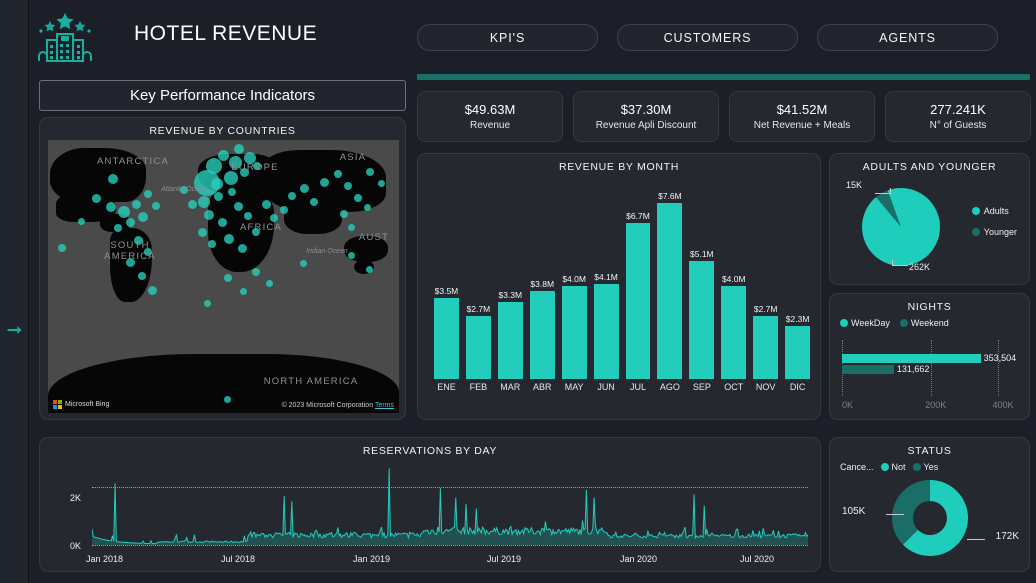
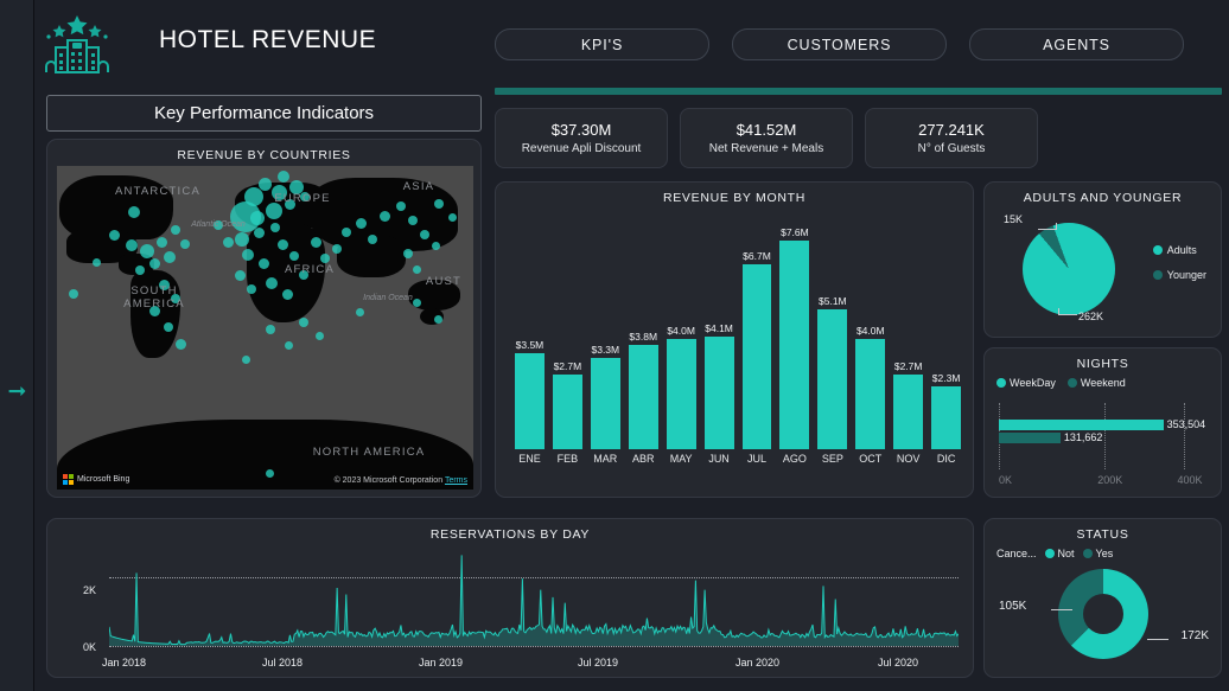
  ➞
  HOTEL REVENUE
  KPI'S
  CUSTOMERS
  AGENTS
  Key Performance Indicators
  REVENUE BY COUNTRIES
  ANTARCTICA
  SOUTH AMERICA
  EUROPE
  ASIA
  AFRICA
  AUST
  NORTH AMERICA
- $49.63M
- Revenue
  $37.30M
  Revenue Apli Discount
  $41.52M
  Net Revenue + Meals
  277.241K
  N° of Guests
  REVENUE BY MONTH
  $3.5M
  $2.7M
  $3.3M
  $3.8M
  $4.0M
  $4.1M
  $6.7M
  $7.6M
  $5.1M
  $4.0M
  $2.7M
  $2.3M
  ENE
  FEB
  MAR
  ABR
  MAY
  JUN
  JUL
  AGO
  SEP
  OCT
  NOV
  DIC
  ADULTS AND YOUNGER
  15K
  262K
  Adults
  Younger
  NIGHTS
  WeekDay
  Weekend
  353,504
  131,662
  0K
  200K
  400K
  RESERVATIONS BY DAY
  2K
  0K
  Jan 2018
  Jul 2018
  Jan 2019
  Jul 2019
  Jan 2020
  Jul 2020
  STATUS
  Cance...
  Not
  Yes
  105K
  172K
